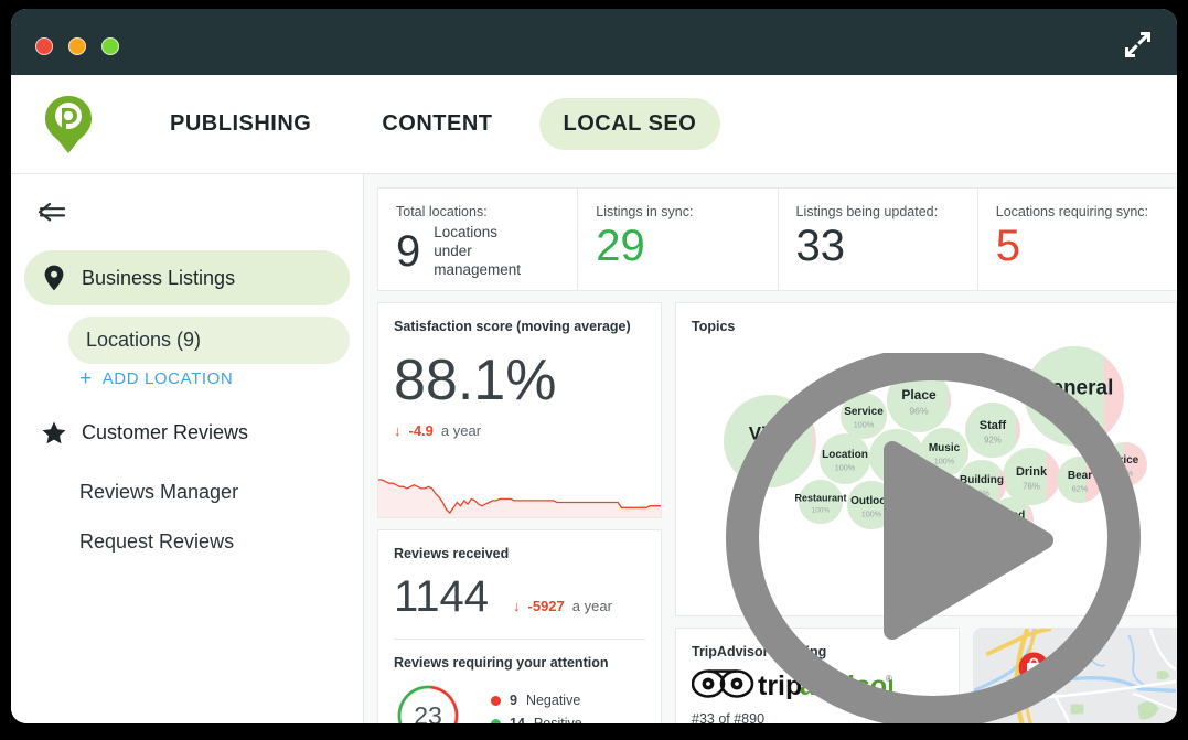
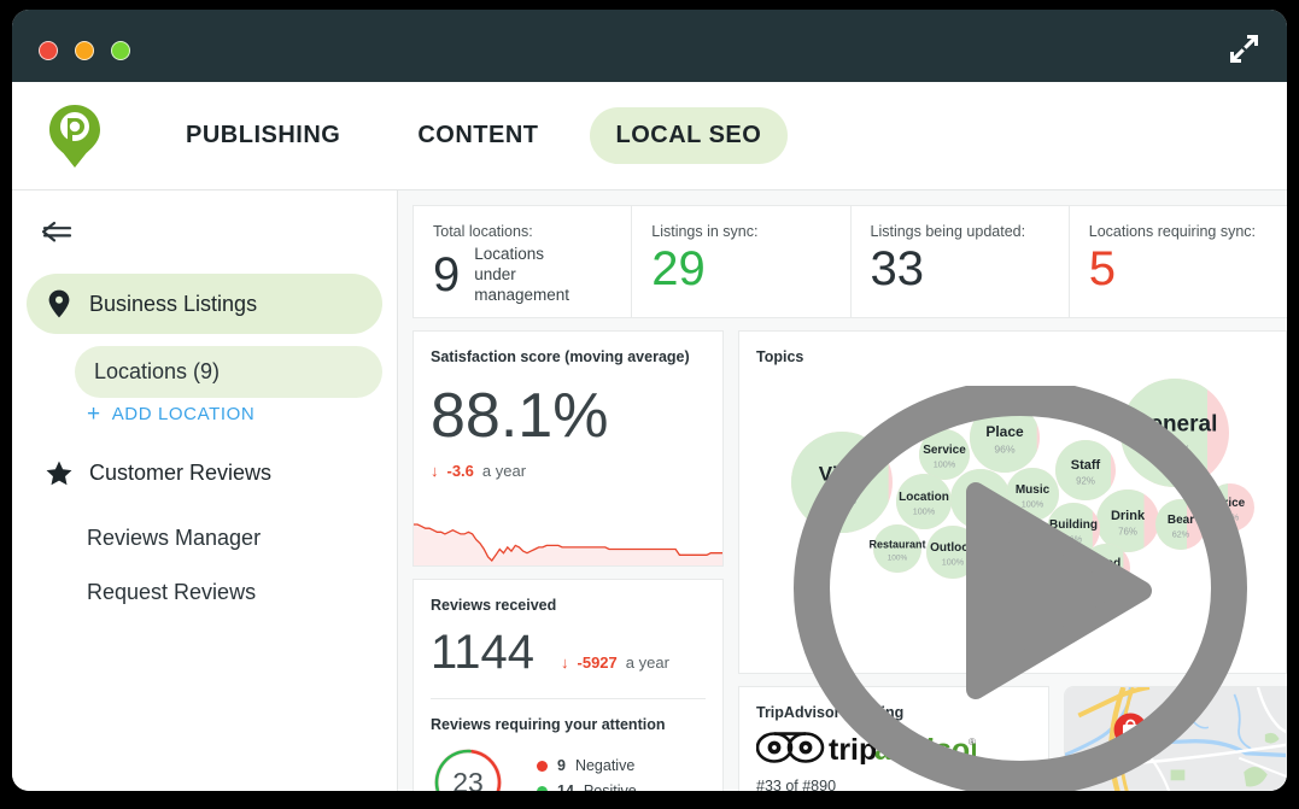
  PUBLISHING
  CONTENT
  LOCAL SEO
  Business Listings
  Locations (9)
  +
  ADD LOCATION
  Customer Reviews
  Reviews Manager
  Request Reviews
  Total locations:
  9
  Locations
  under management
  Listings in sync:
  29
  Listings being updated:
  33
  Locations requiring sync:
  5
  Satisfaction score (moving average)
  88.1%
  ↓
- -4.9
+ -3.6
  a year
  Reviews received
  1144
  ↓
  -5927
  a year
  Reviews requiring your attention
  23
  9
  Negative
  Topics
  neral
  Place
  96%
  Service
  100%
  Staff
  92%
  Location
  100%
  Music
  100%
  Drink
  76%
  Building
  Outloo
  100%
  Restaurant
  Bear
  62%
  TripAdvisorng
  trip
  ®
  #33 of #890
